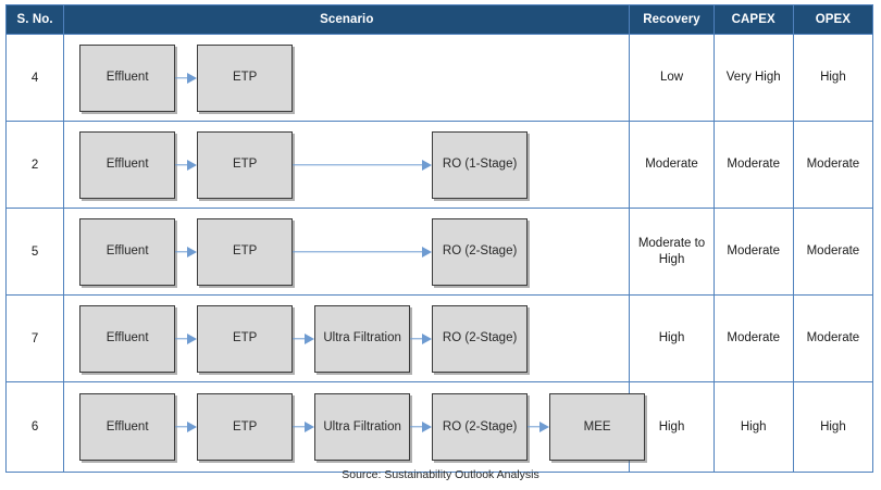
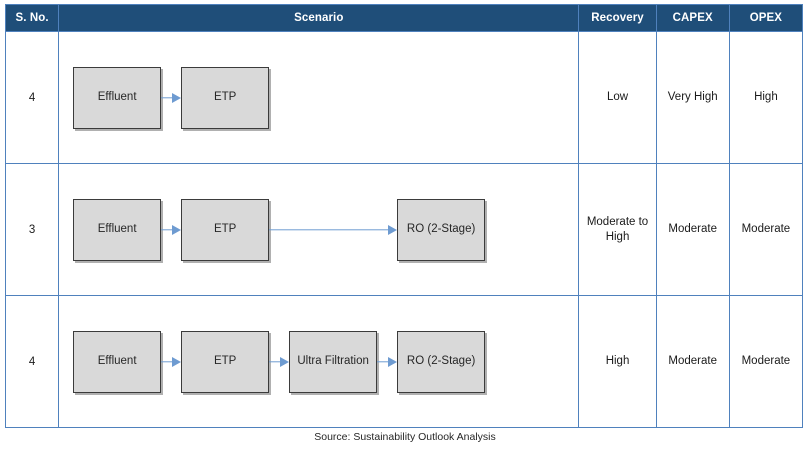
  S. No.	Scenario	Recovery	CAPEX	OPEX
  4	Effluent ETP	Low	Very High	High
- 2	Effluent ETP RO (1-Stage)	Moderate	Moderate	Moderate
- 5	Effluent ETP RO (2-Stage)	Moderate to High	Moderate	Moderate
+ 3	Effluent ETP RO (2-Stage)	Moderate to High	Moderate	Moderate
- 7	Effluent ETP Ultra Filtration RO (2-Stage)	High	Moderate	Moderate
+ 4	Effluent ETP Ultra Filtration RO (2-Stage)	High	Moderate	Moderate
- 6	Effluent ETP Ultra Filtration RO (2-Stage) MEE	High	High	High
  Source: Sustainability Outlook Analysis
